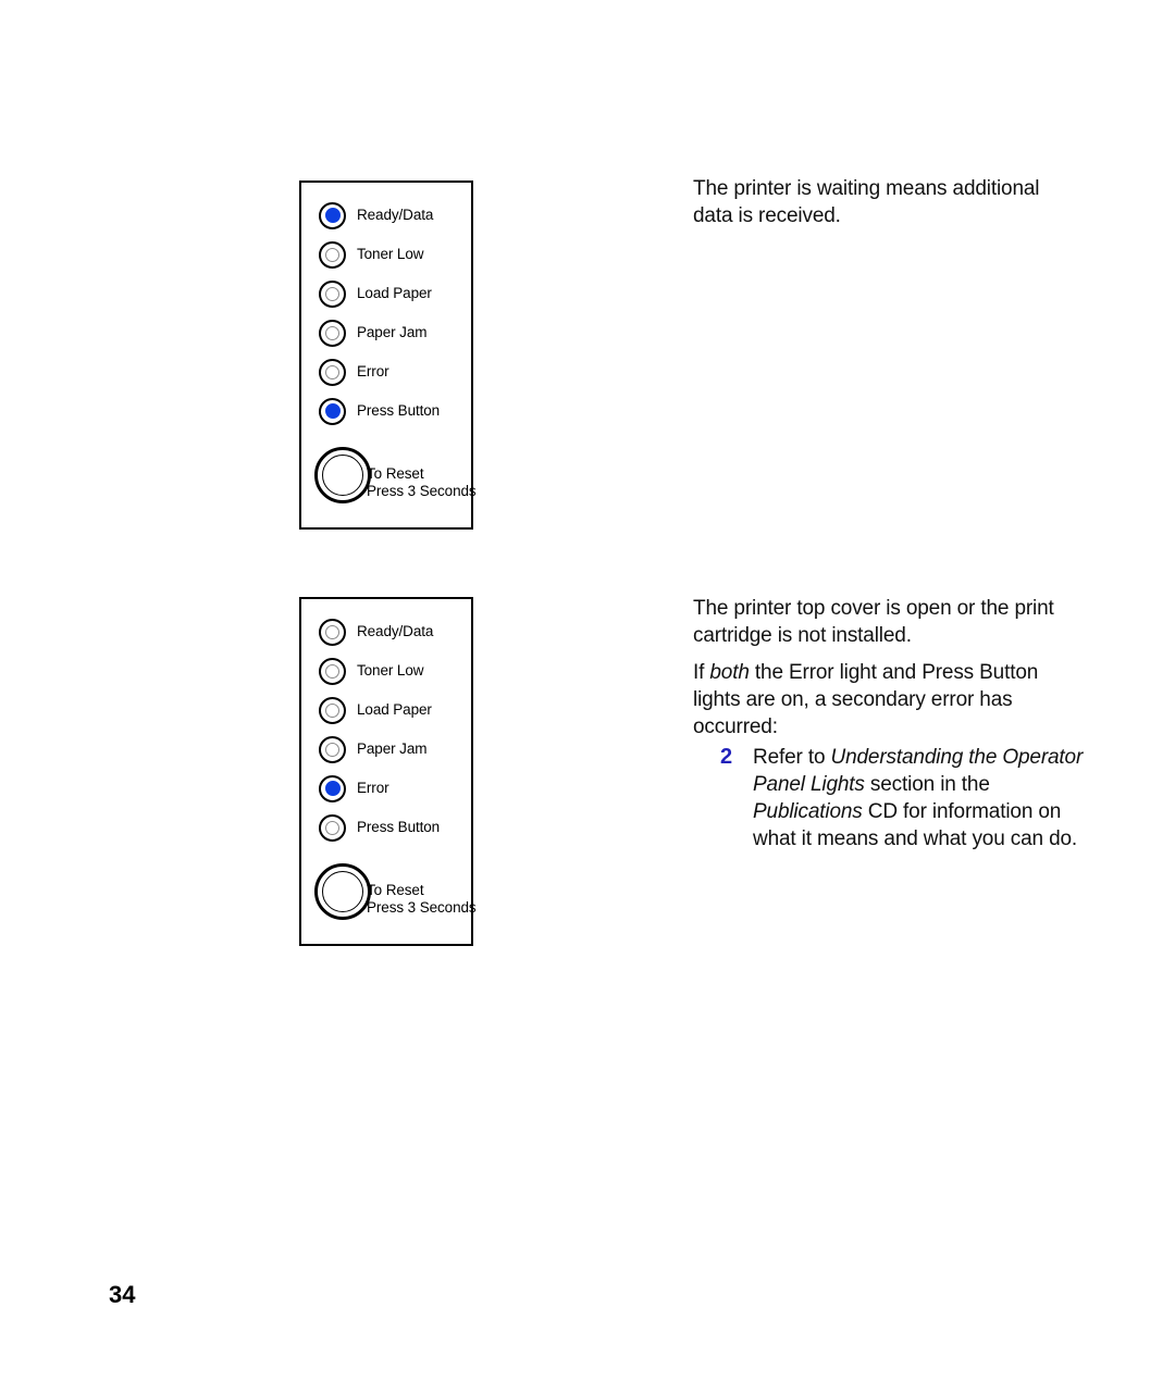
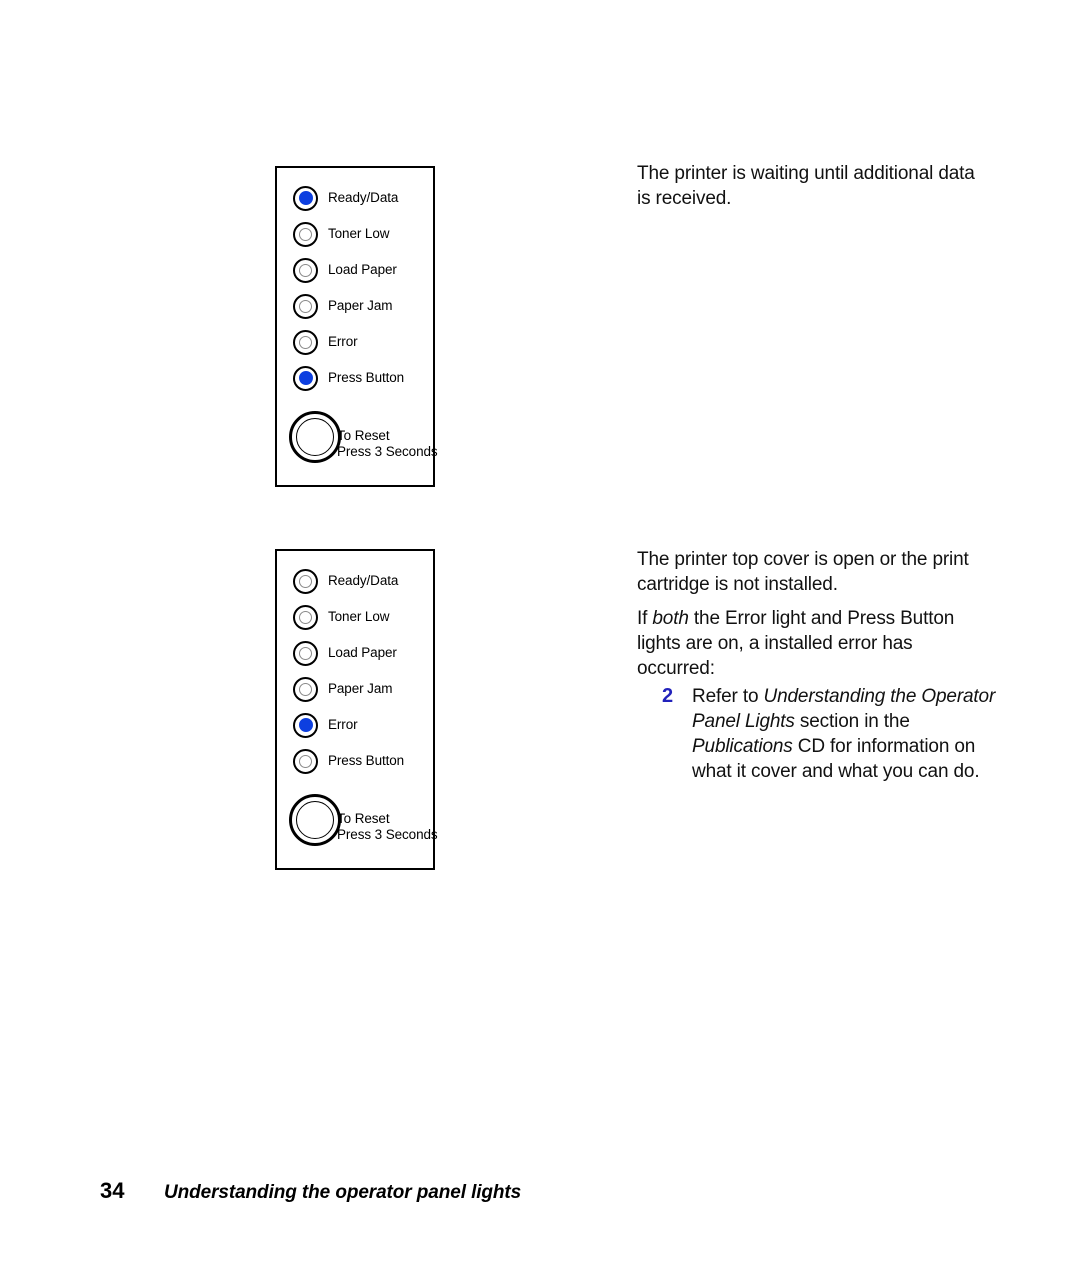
  Ready/Data
  Toner Low
  Load Paper
  Paper Jam
  Error
  Press Button
  To Reset
  Press 3 Seconds
  Ready/Data
  Toner Low
  Load Paper
  Paper Jam
  Error
  Press Button
  To Reset
  Press 3 Seconds
- The printer is waiting means additional data is received.
+ The printer is waiting until additional data is received.
  The printer top cover is open or the print cartridge is not installed.
- If both the Error light and Press Button lights are on, a secondary error has occurred:
+ If both the Error light and Press Button lights are on, a installed error has occurred:
  2
- Refer to Understanding the Operator Panel Lights section in the Publications CD for information on what it means and what you can do.
+ Refer to Understanding the Operator Panel Lights section in the Publications CD for information on what it cover and what you can do.
  34
+ Understanding the operator panel lights
